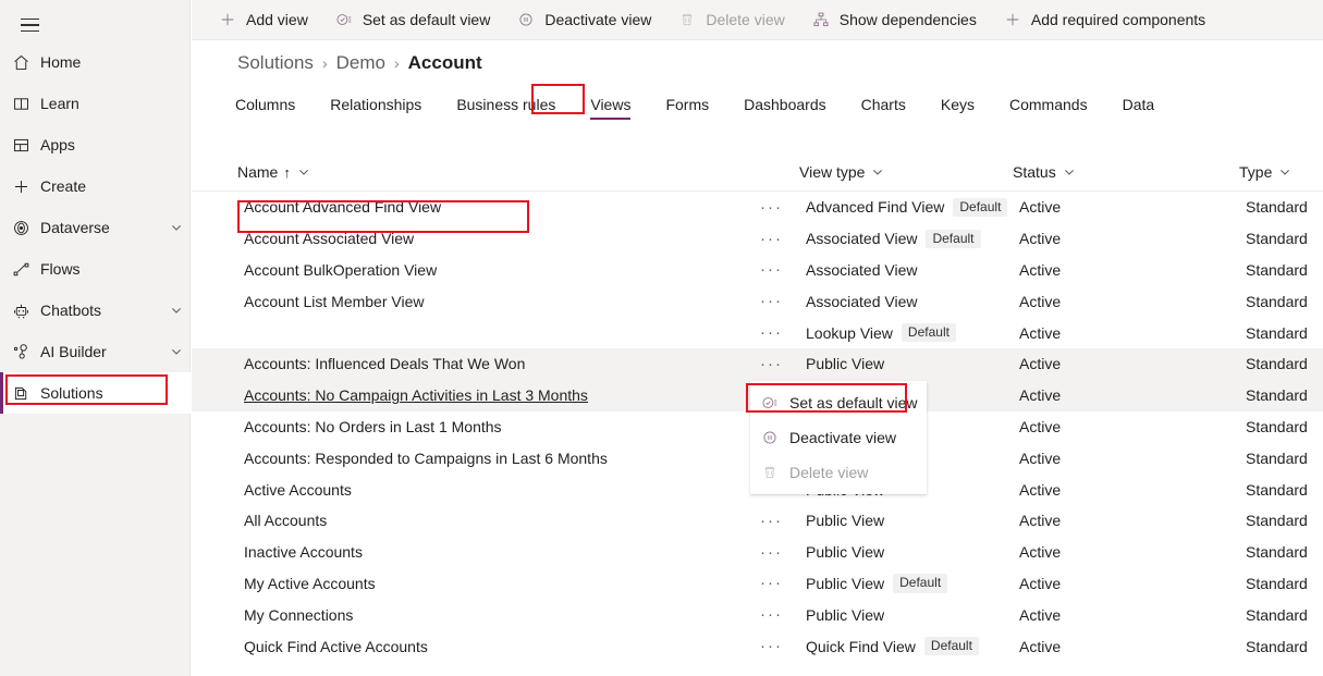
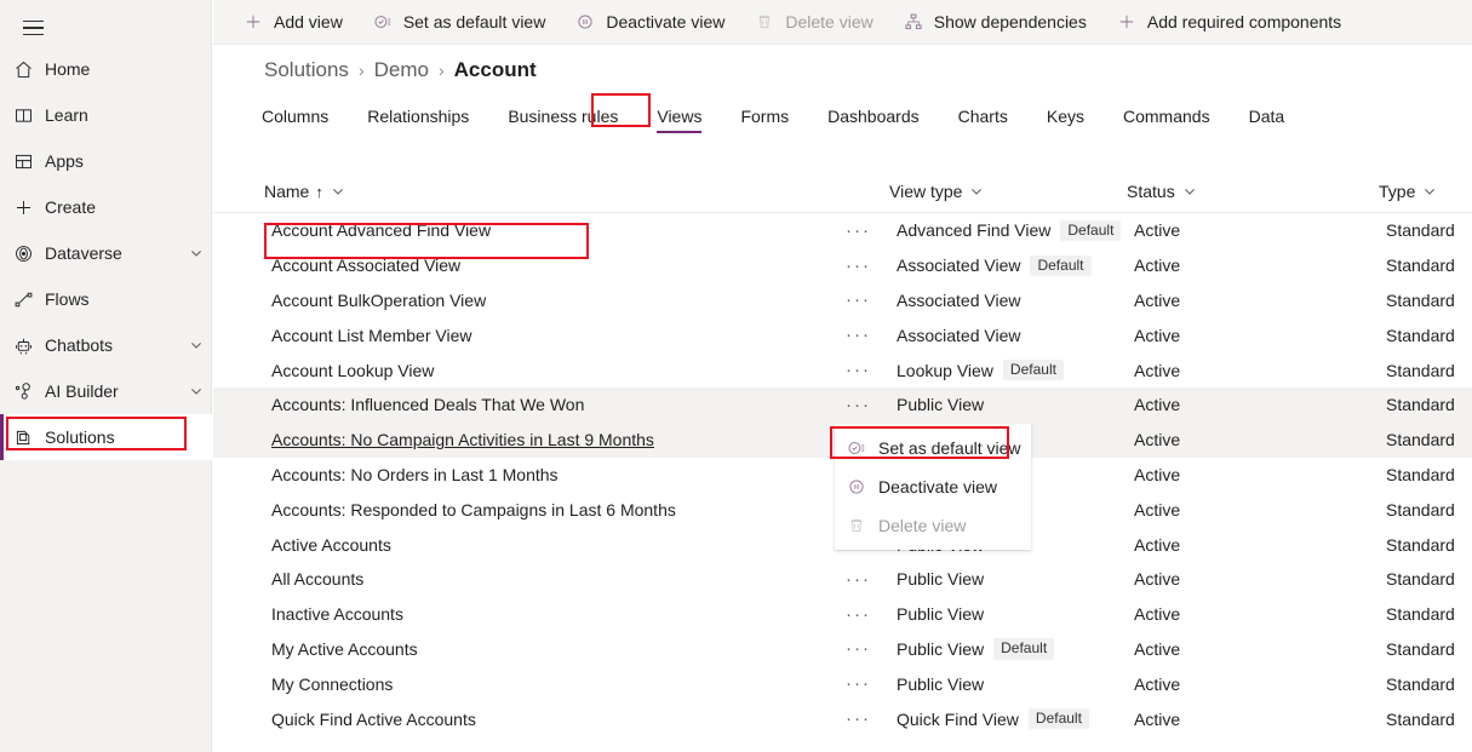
  Home
  Learn
  Apps
  Create
  Dataverse
  Flows
  Chatbots
  AI Builder
  Solutions
  Add view
  Set as default view
  Deactivate view
  Delete view
  Show dependencies
  Add required components
  Solutions
  ›
  Demo
  ›
  Account
  Columns
  Relationships
  Business rules
  Views
  Forms
  Dashboards
  Charts
  Keys
  Commands
  Data
  Name
  ↑
  View type
  Status
  Type
  Account Advanced Find View
  ···
  Advanced Find View
  Default
  Active
  Standard
  Account Associated View
  ···
  Associated View
  Default
  Active
  Standard
  Account BulkOperation View
  ···
  Associated View
  Active
  Standard
  Account List Member View
  ···
  Associated View
  Active
  Standard
+ Account Lookup View
  ···
  Lookup View
  Default
  Active
  Standard
  Accounts: Influenced Deals That We Won
  ···
  Public View
  Active
  Standard
- Accounts: No Campaign Activities in Last 3 Months
+ Accounts: No Campaign Activities in Last 9 Months
  Active
  Standard
  Accounts: No Orders in Last 1 Months
  Active
  Standard
  Accounts: Responded to Campaigns in Last 6 Months
  Active
  Standard
  Active Accounts
  Active
  Standard
  All Accounts
  ···
  Public View
  Active
  Standard
  Inactive Accounts
  ···
  Public View
  Active
  Standard
  My Active Accounts
  ···
  Public View
  Default
  Active
  Standard
  My Connections
  ···
  Public View
  Active
  Standard
  Quick Find Active Accounts
  ···
  Quick Find View
  Default
  Active
  Standard
  Set as default view
  Deactivate view
  Delete view
